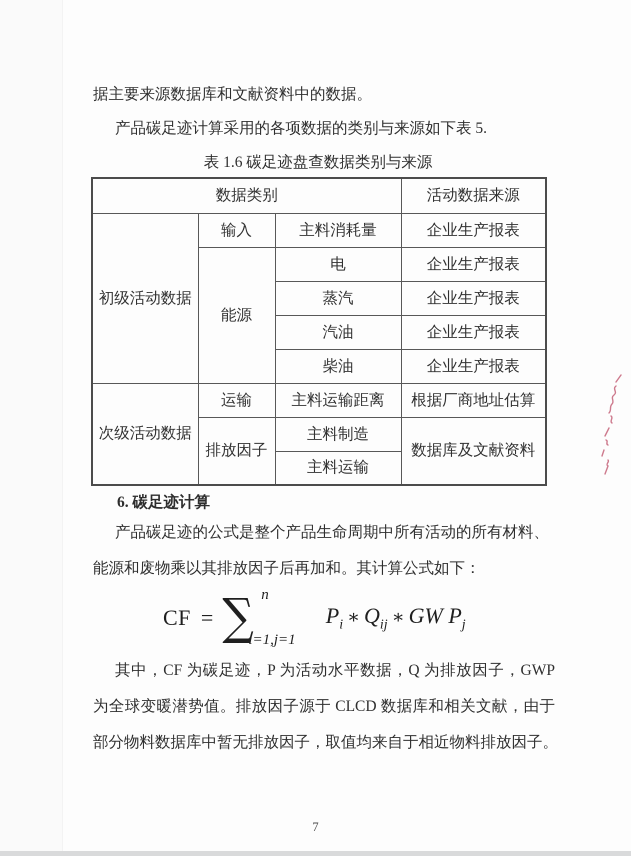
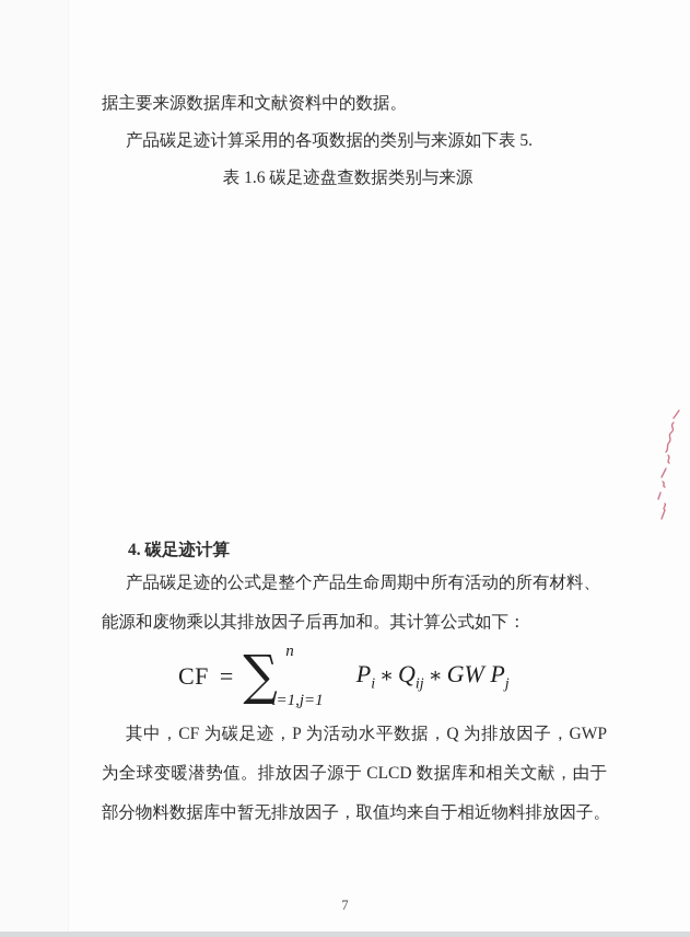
  据主要来源数据库和文献资料中的数据。
  产品碳足迹计算采用的各项数据的类别与来源如下表 5.
  表 1.6 碳足迹盘查数据类别与来源
- 数据类别	活动数据来源
- 初级活动数据	输入	主料消耗量	企业生产报表
- 能源	电	企业生产报表
- 蒸汽	企业生产报表
- 汽油	企业生产报表
- 柴油	企业生产报表
- 次级活动数据	运输	主料运输距离	根据厂商地址估算
- 排放因子	主料制造	数据库及文献资料
- 主料运输
- 6. 碳足迹计算
+ 4. 碳足迹计算
  产品碳足迹的公式是整个产品生命周期中所有活动的所有材料、
  能源和废物乘以其排放因子后再加和。其计算公式如下：
  CF
  =
  ∑
  n
  i=1,j=1
  Pi ∗ Qij ∗ GW Pj
  其中，CF 为碳足迹，P 为活动水平数据，Q 为排放因子，GWP
  为全球变暖潜势值。排放因子源于 CLCD 数据库和相关文献，由于
  部分物料数据库中暂无排放因子，取值均来自于相近物料排放因子。
  7
